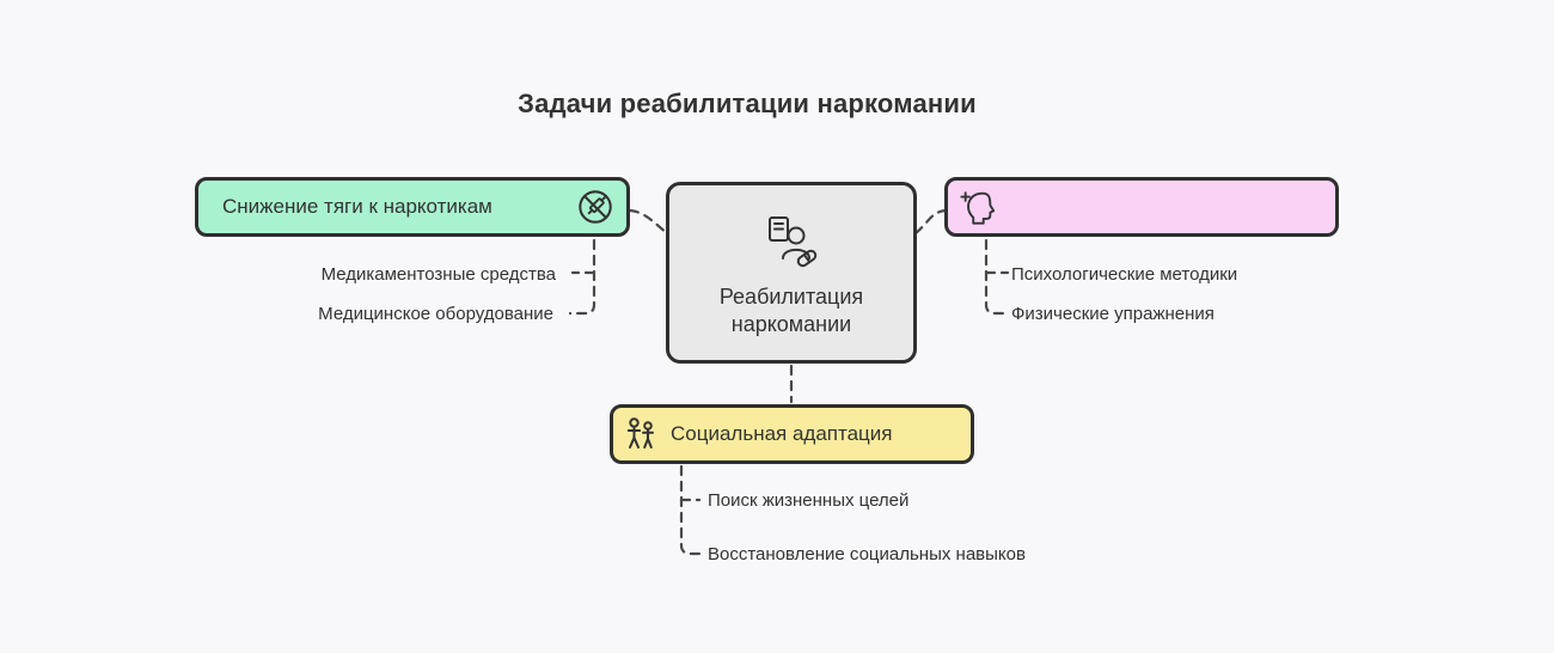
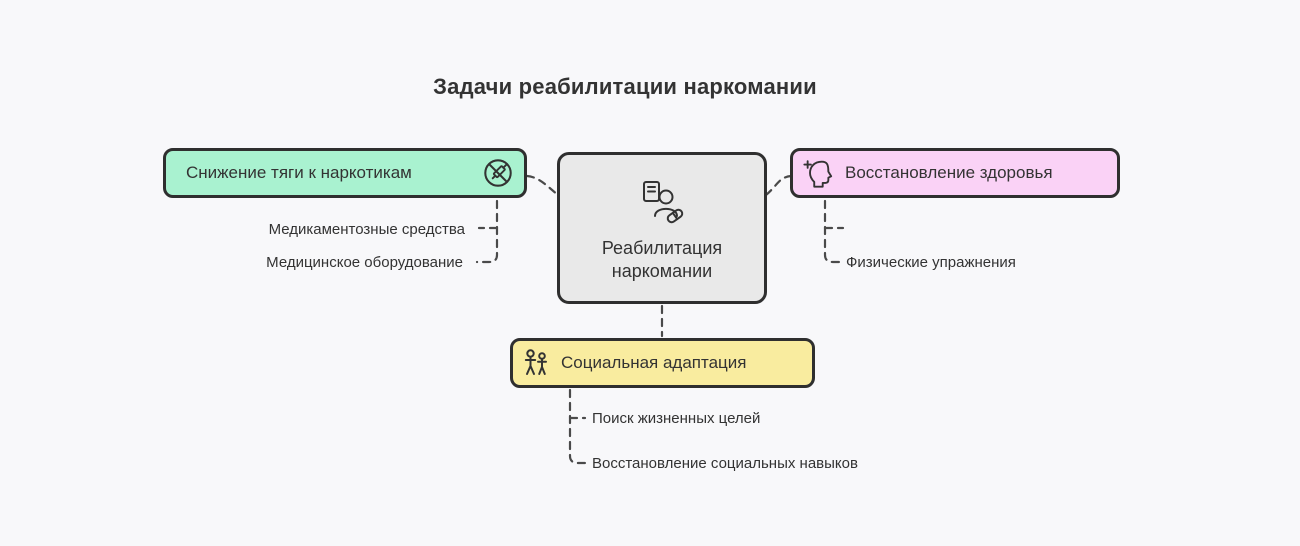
  Задачи реабилитации наркомании
  Снижение тяги к наркотикам
  Реабилитация наркомании
+ Восстановление здоровья
  Социальная адаптация
  Медикаментозные средства
  Медицинское оборудование
- Психологические методики
  Физические упражнения
  Поиск жизненных целей
  Восстановление социальных навыков
